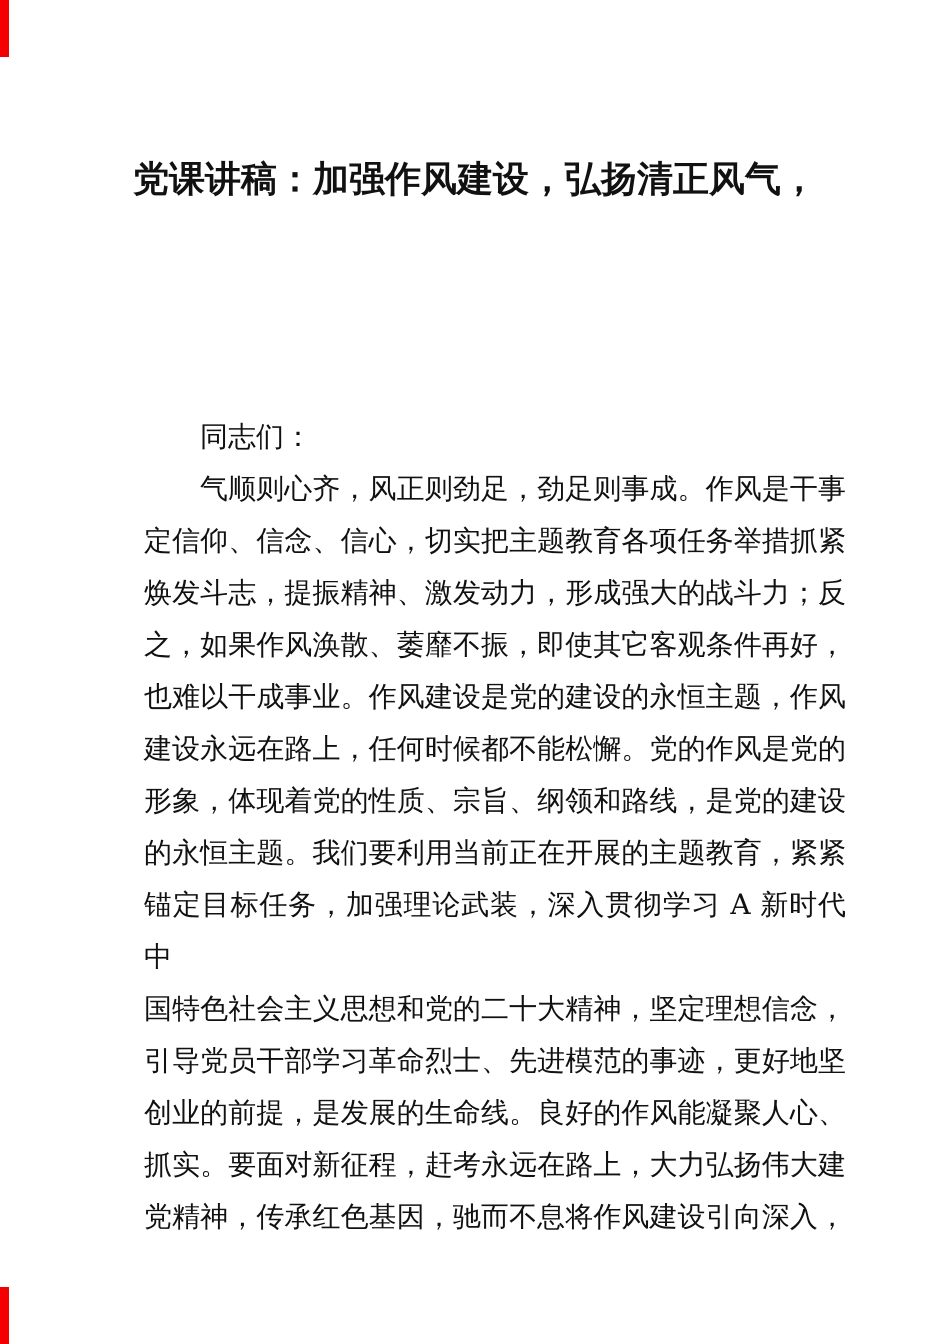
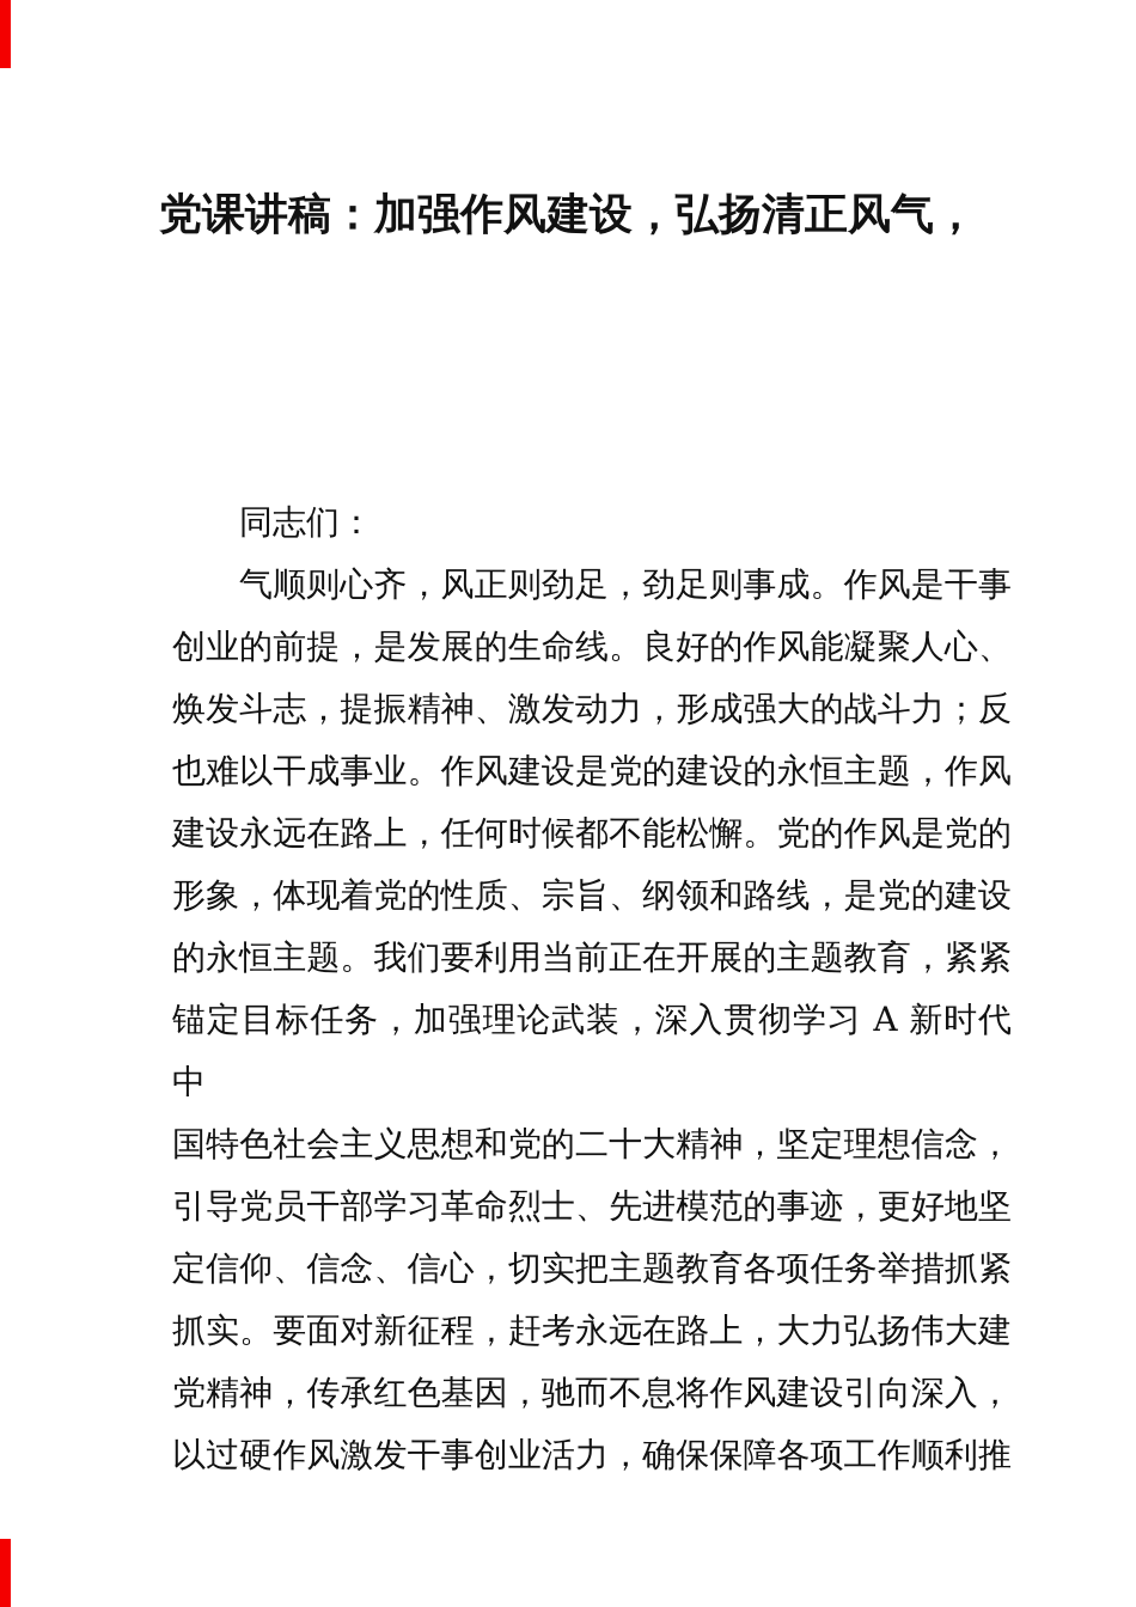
  党课讲稿：加强作风建设，弘扬清正风气，
  同志们：
  气顺则心齐，风正则劲足，劲足则事成。作风是干事
- 定信仰、信念、信心，切实把主题教育各项任务举措抓紧
+ 创业的前提，是发展的生命线。良好的作风能凝聚人心、
  焕发斗志，提振精神、激发动力，形成强大的战斗力；反
- 之，如果作风涣散、萎靡不振，即使其它客观条件再好，
  也难以干成事业。作风建设是党的建设的永恒主题，作风
  建设永远在路上，任何时候都不能松懈。党的作风是党的
  形象，体现着党的性质、宗旨、纲领和路线，是党的建设
  的永恒主题。我们要利用当前正在开展的主题教育，紧紧
  锚定目标任务，加强理论武装，深入贯彻学习 A 新时代中
  国特色社会主义思想和党的二十大精神，坚定理想信念，
  引导党员干部学习革命烈士、先进模范的事迹，更好地坚
- 创业的前提，是发展的生命线。良好的作风能凝聚人心、
+ 定信仰、信念、信心，切实把主题教育各项任务举措抓紧
  抓实。要面对新征程，赶考永远在路上，大力弘扬伟大建
  党精神，传承红色基因，驰而不息将作风建设引向深入，
+ 以过硬作风激发干事创业活力，确保保障各项工作顺利推
